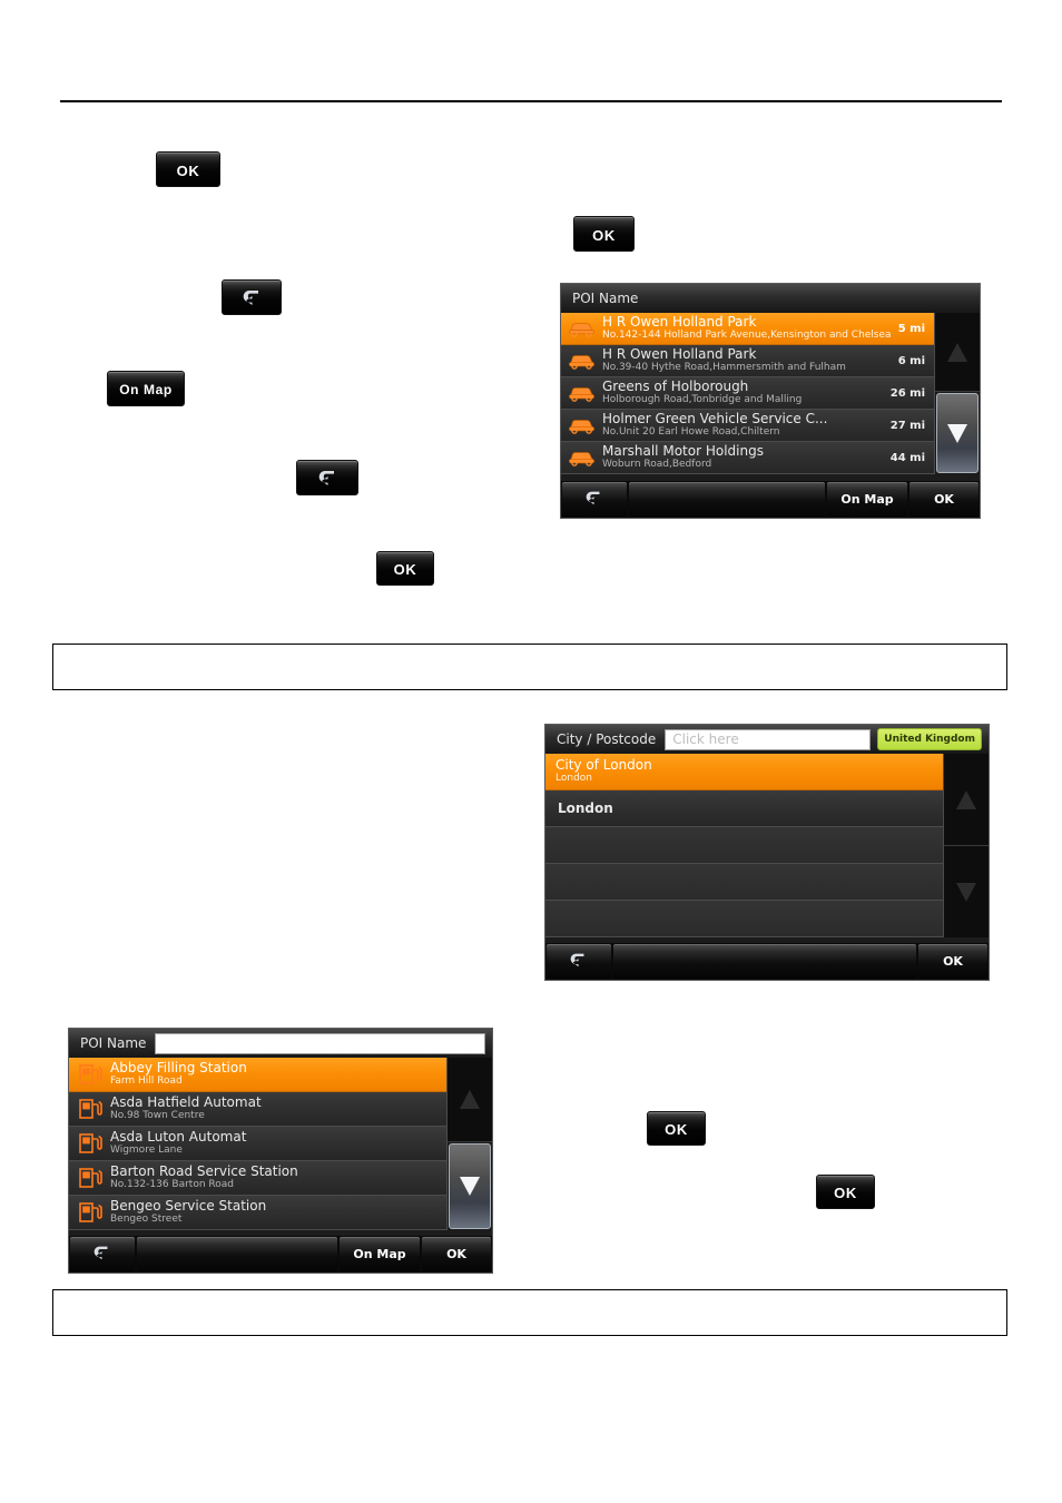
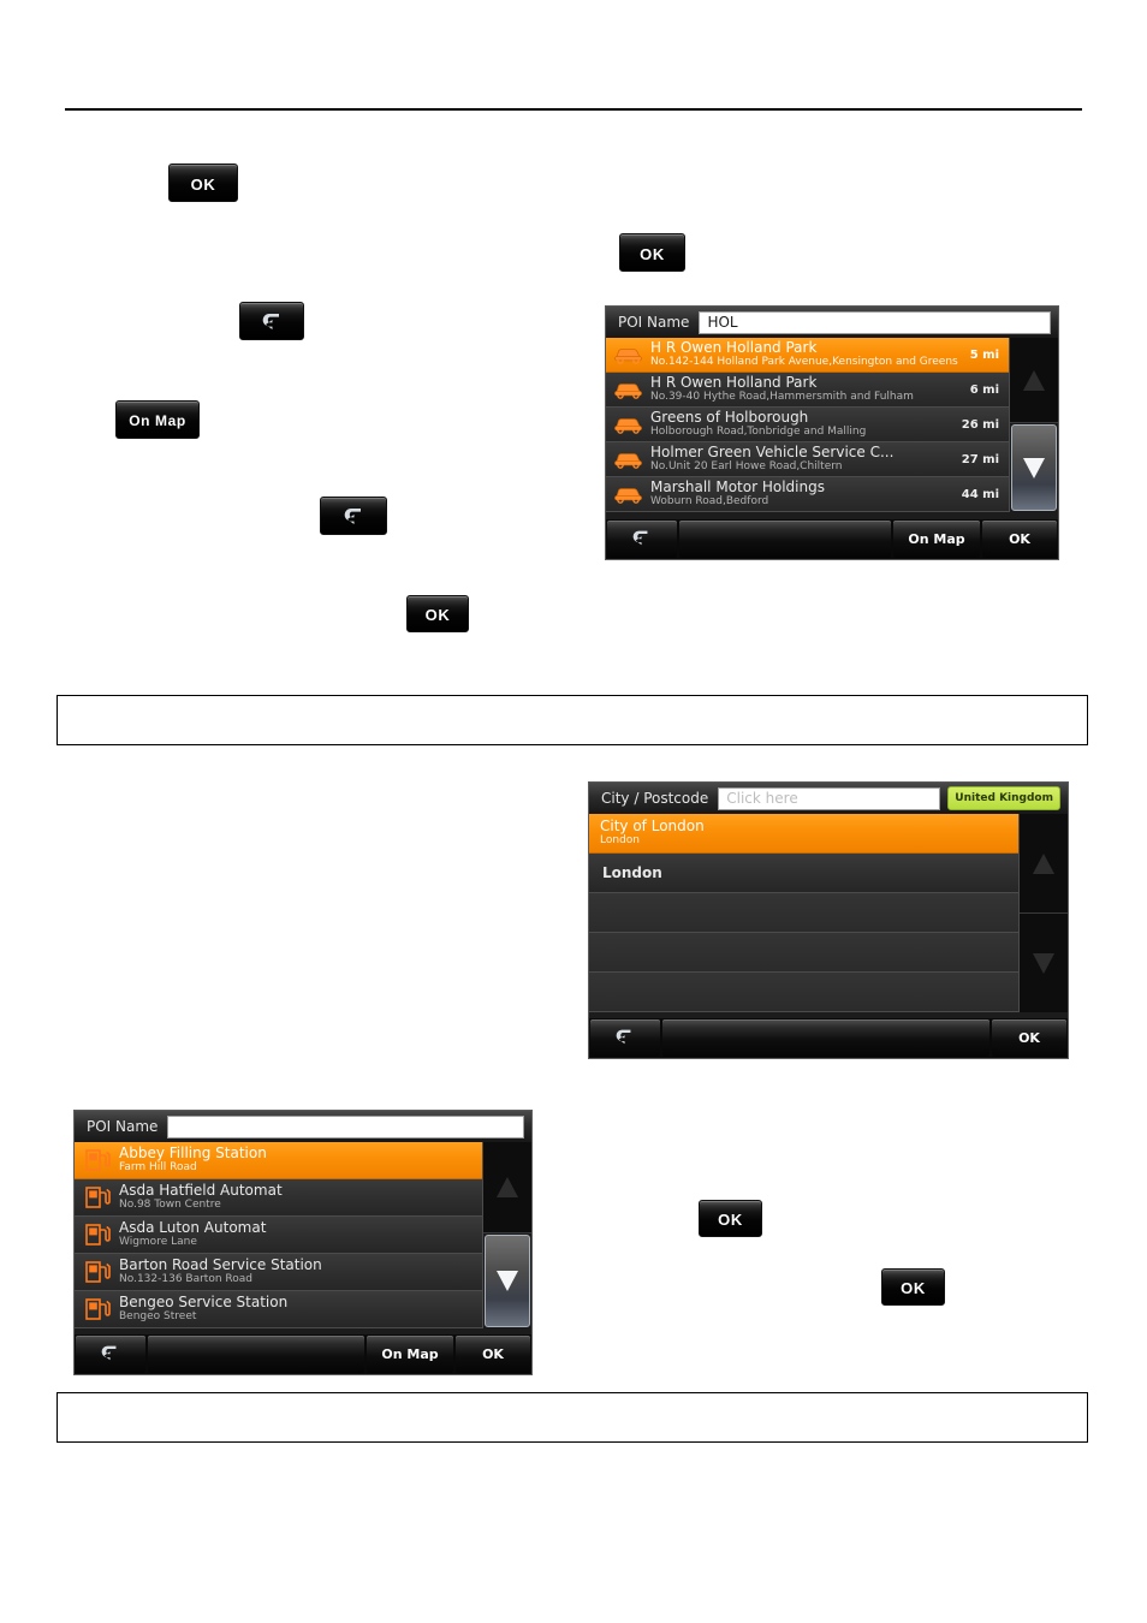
  OK
  OK
  On Map
  OK
  OK
  OK
  POI Name
+ HOL
  H R Owen Holland Park
- No.142-144 Holland Park Avenue,Kensington and Chelsea
+ No.142-144 Holland Park Avenue,Kensington and Greens
  5 mi
  H R Owen Holland Park
  No.39-40 Hythe Road,Hammersmith and Fulham
  6 mi
  Greens of Holborough
  Holborough Road,Tonbridge and Malling
  26 mi
  Holmer Green Vehicle Service C...
  No.Unit 20 Earl Howe Road,Chiltern
  27 mi
  Marshall Motor Holdings
  Woburn Road,Bedford
  44 mi
  On Map
  OK
  City / Postcode
  Click here
  United Kingdom
  City of London
  London
  London
  OK
  POI Name
  Abbey Filling Station
  Farm Hill Road
  Asda Hatfield Automat
  No.98 Town Centre
  Asda Luton Automat
  Wigmore Lane
  Barton Road Service Station
  No.132-136 Barton Road
  Bengeo Service Station
  Bengeo Street
  On Map
  OK
